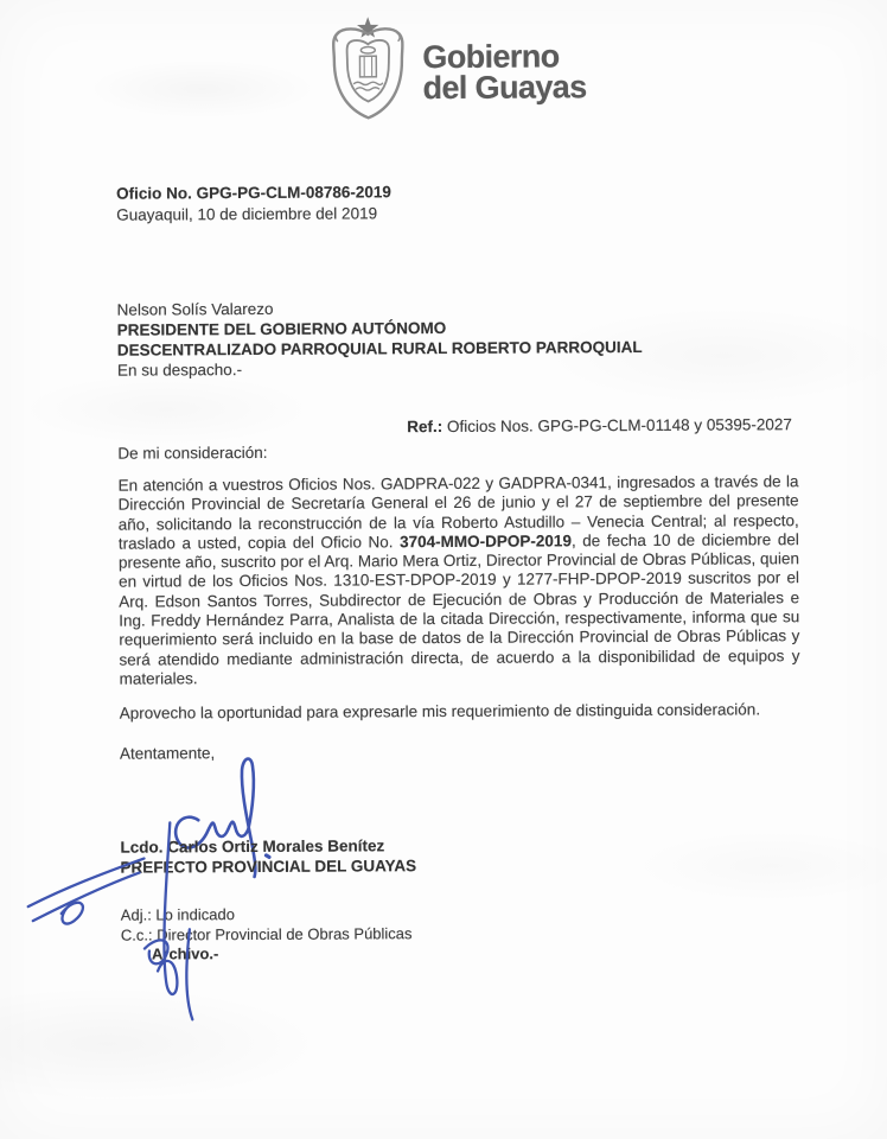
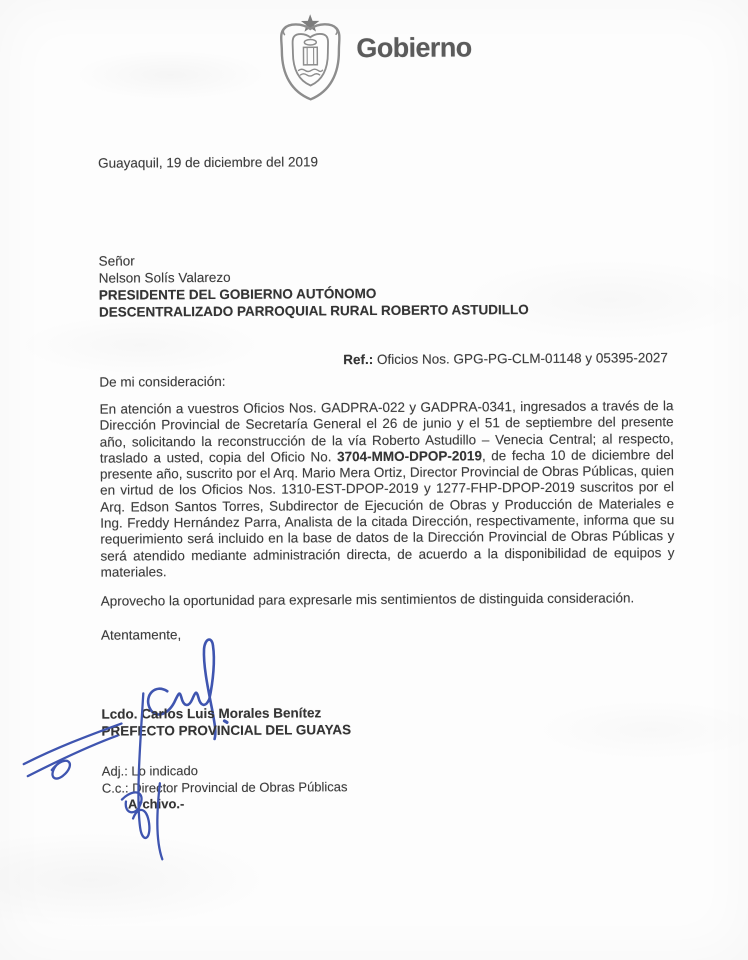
  Gobierno
- del Guayas
- Oficio No. GPG-PG-CLM-08786-2019
- Guayaquil, 10 de diciembre del 2019
+ Guayaquil, 19 de diciembre del 2019
+ Señor
  Nelson Solís Valarezo
  PRESIDENTE DEL GOBIERNO AUTÓNOMO
- DESCENTRALIZADO PARROQUIAL RURAL ROBERTO PARROQUIAL
+ DESCENTRALIZADO PARROQUIAL RURAL ROBERTO ASTUDILLO
- En su despacho.-
  Ref.: Oficios Nos. GPG-PG-CLM-01148 y 05395-2027
  De mi consideración:
- En atención a vuestros Oficios Nos. GADPRA-022 y GADPRA-0341, ingresados a través de la Dirección Provincial de Secretaría General el 26 de junio y el 27 de septiembre del presente año, solicitando la reconstrucción de la vía Roberto Astudillo – Venecia Central; al respecto, traslado a usted, copia del Oficio No. 3704-MMO-DPOP-2019, de fecha 10 de diciembre del presente año, suscrito por el Arq. Mario Mera Ortiz, Director Provincial de Obras Públicas, quien en virtud de los Oficios Nos. 1310-EST-DPOP-2019 y 1277-FHP-DPOP-2019 suscritos por el Arq. Edson Santos Torres, Subdirector de Ejecución de Obras y Producción de Materiales e Ing. Freddy Hernández Parra, Analista de la citada Dirección, respectivamente, informa que su requerimiento será incluido en la base de datos de la Dirección Provincial de Obras Públicas y será atendido mediante administración directa, de acuerdo a la disponibilidad de equipos y materiales.
+ En atención a vuestros Oficios Nos. GADPRA-022 y GADPRA-0341, ingresados a través de la Dirección Provincial de Secretaría General el 26 de junio y el 51 de septiembre del presente año, solicitando la reconstrucción de la vía Roberto Astudillo – Venecia Central; al respecto, traslado a usted, copia del Oficio No. 3704-MMO-DPOP-2019, de fecha 10 de diciembre del presente año, suscrito por el Arq. Mario Mera Ortiz, Director Provincial de Obras Públicas, quien en virtud de los Oficios Nos. 1310-EST-DPOP-2019 y 1277-FHP-DPOP-2019 suscritos por el Arq. Edson Santos Torres, Subdirector de Ejecución de Obras y Producción de Materiales e Ing. Freddy Hernández Parra, Analista de la citada Dirección, respectivamente, informa que su requerimiento será incluido en la base de datos de la Dirección Provincial de Obras Públicas y será atendido mediante administración directa, de acuerdo a la disponibilidad de equipos y materiales.
- Aprovecho la oportunidad para expresarle mis requerimiento de distinguida consideración.
+ Aprovecho la oportunidad para expresarle mis sentimientos de distinguida consideración.
  Atentamente,
- Lcdo. Carlos Ortiz Morales Benítez
+ Lcdo. Carlos Luis Morales Benítez
  PREFCTO PROVINCIAL DEL GUAYAS
  Adj.: Lo indicado
  C.c.: Diretor Provincial de Obras Públicas
  Achivo.-
